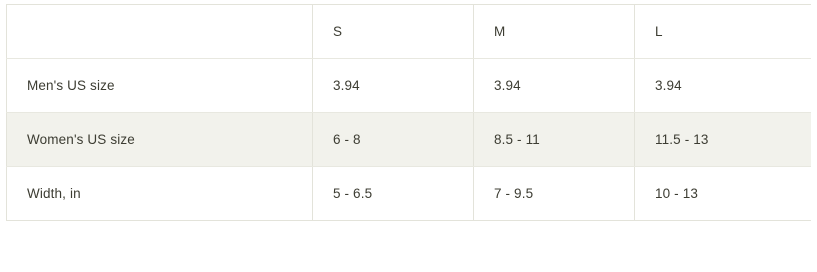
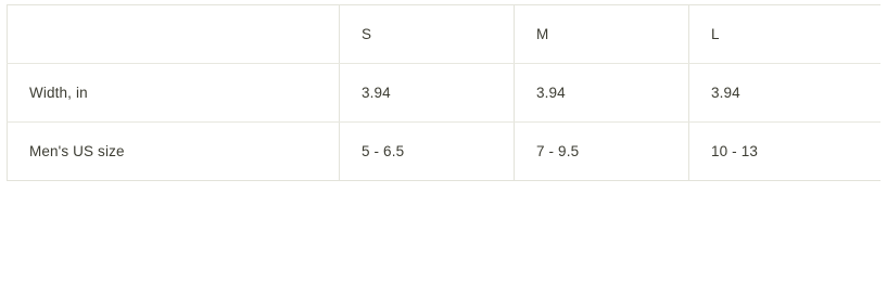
  	S	M	L
- Men's US size	3.94	3.94	3.94
+ Width, in	3.94	3.94	3.94
- Women's US size	6 - 8	8.5 - 11	11.5 - 13
- Width, in	5 - 6.5	7 - 9.5	10 - 13
+ Men's US size	5 - 6.5	7 - 9.5	10 - 13
